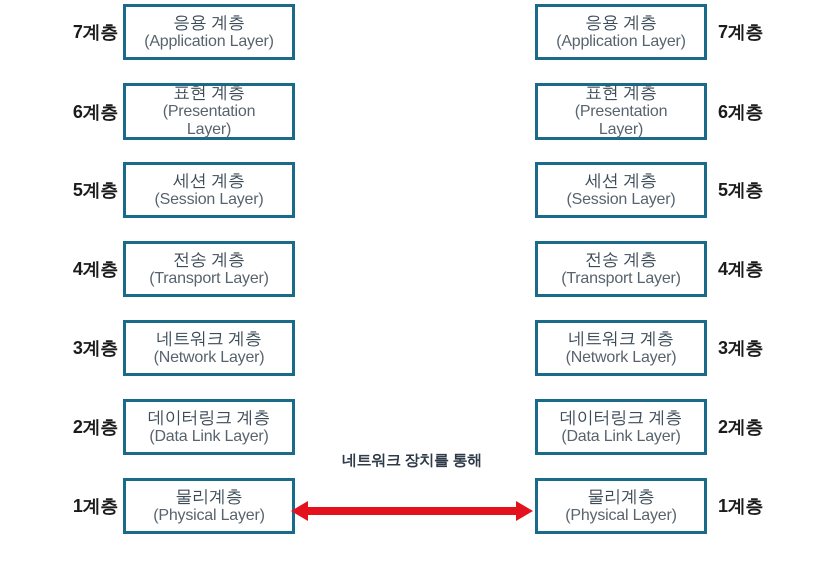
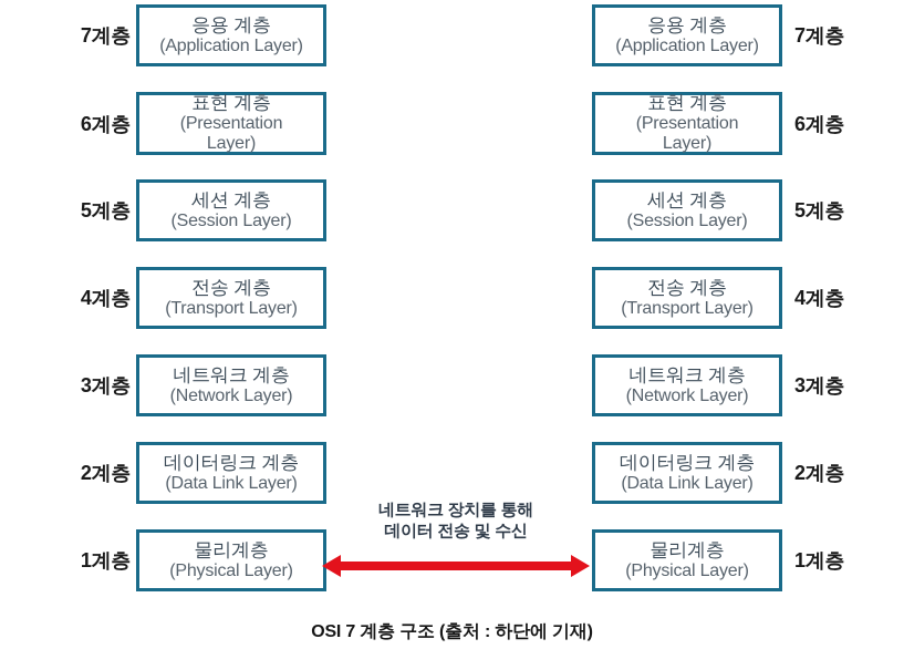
  7계층
  6계층
  5계층
  4계층
  3계층
  2계층
  1계층
  응용 계층
  (Application Layer)
  표현 계층
  (Presentation
  Layer)
  세션 계층
  (Session Layer)
  전송 계층
  (Transport Layer)
  네트워크 계층
  (Network Layer)
  데이터링크 계층
  (Data Link Layer)
  물리계층
  (Physical Layer)
  응용 계층
  (Application Layer)
  표현 계층
  (Presentation
  Layer)
  세션 계층
  (Session Layer)
  전송 계층
  (Transport Layer)
  네트워크 계층
  (Network Layer)
  데이터링크 계층
  (Data Link Layer)
  물리계층
  (Physical Layer)
  7계층
  6계층
  5계층
  4계층
  3계층
  2계층
  1계층
  네트워크 장치를 통해
+ 데이터 전송 및 수신
+ OSI 7 계층 구조 (출처 : 하단에 기재)
